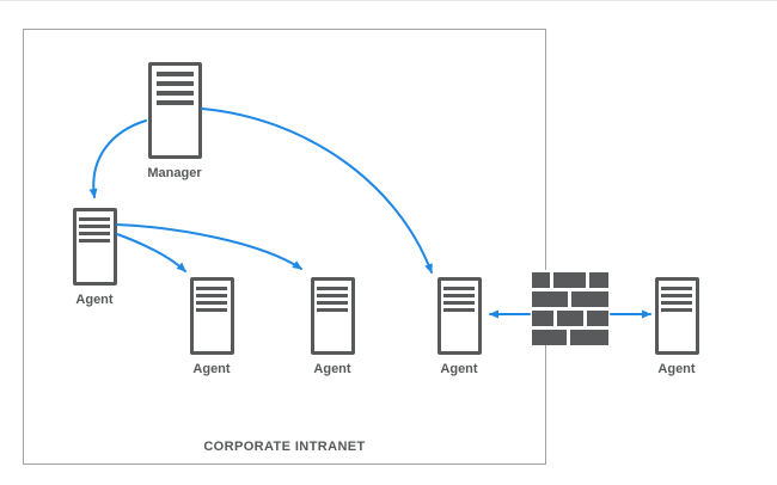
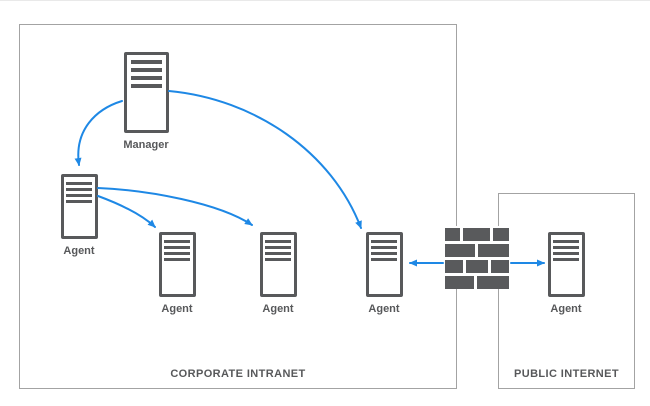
  CORPORATE INTRANET
+ PUBLIC INTERNET
  Manager
  Agent
  Agent
  Agent
  Agent
  Agent
